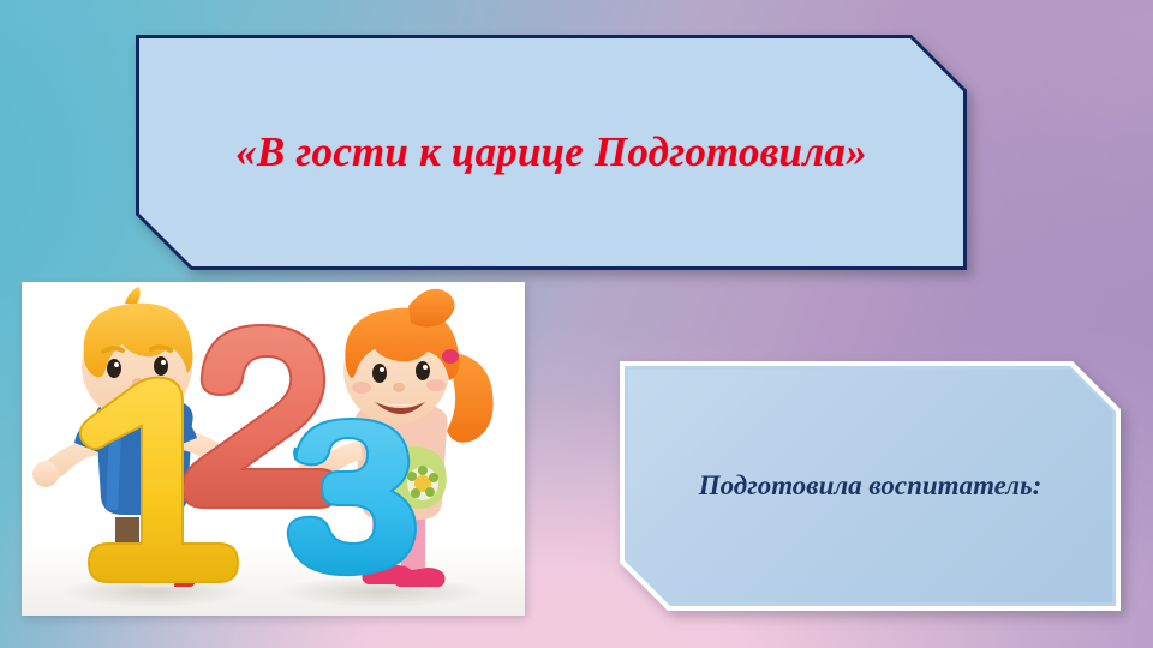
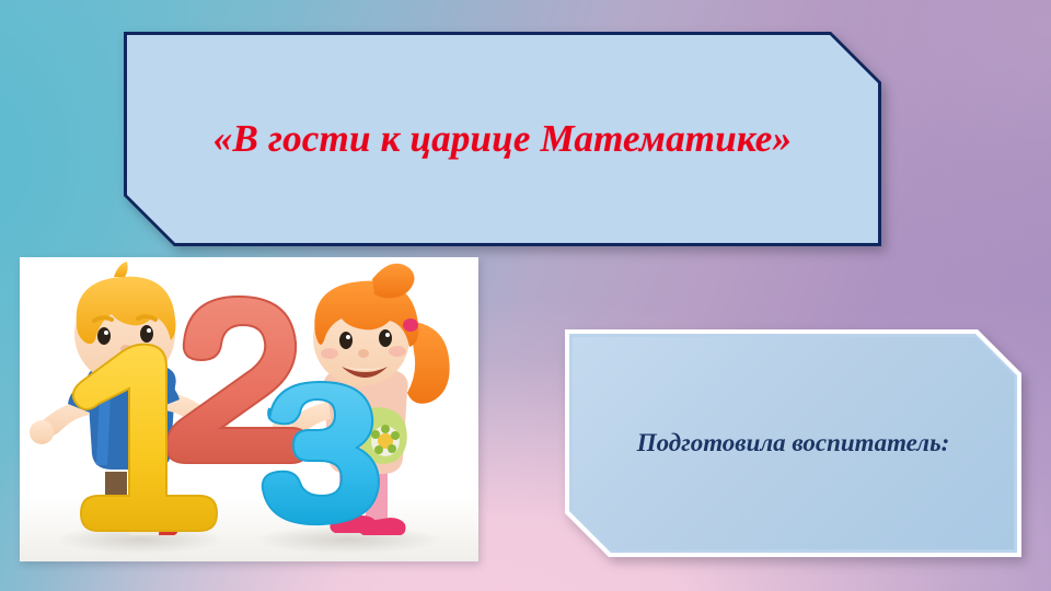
- «В гости к царице Подготовила»
+ «В гости к царице Математике»
  Подготовила воспитатель:
